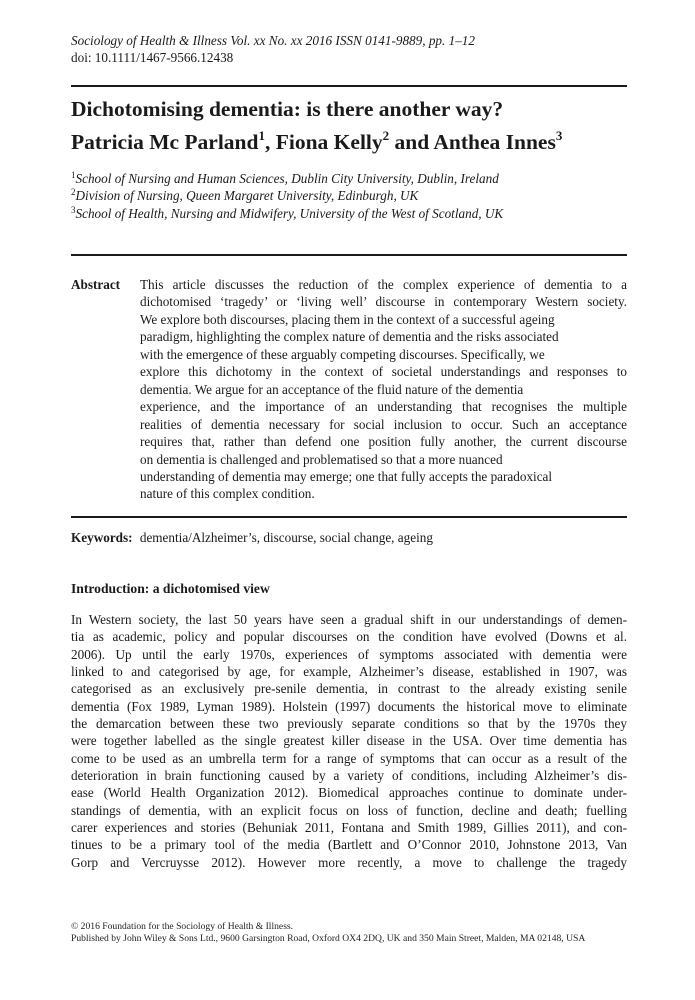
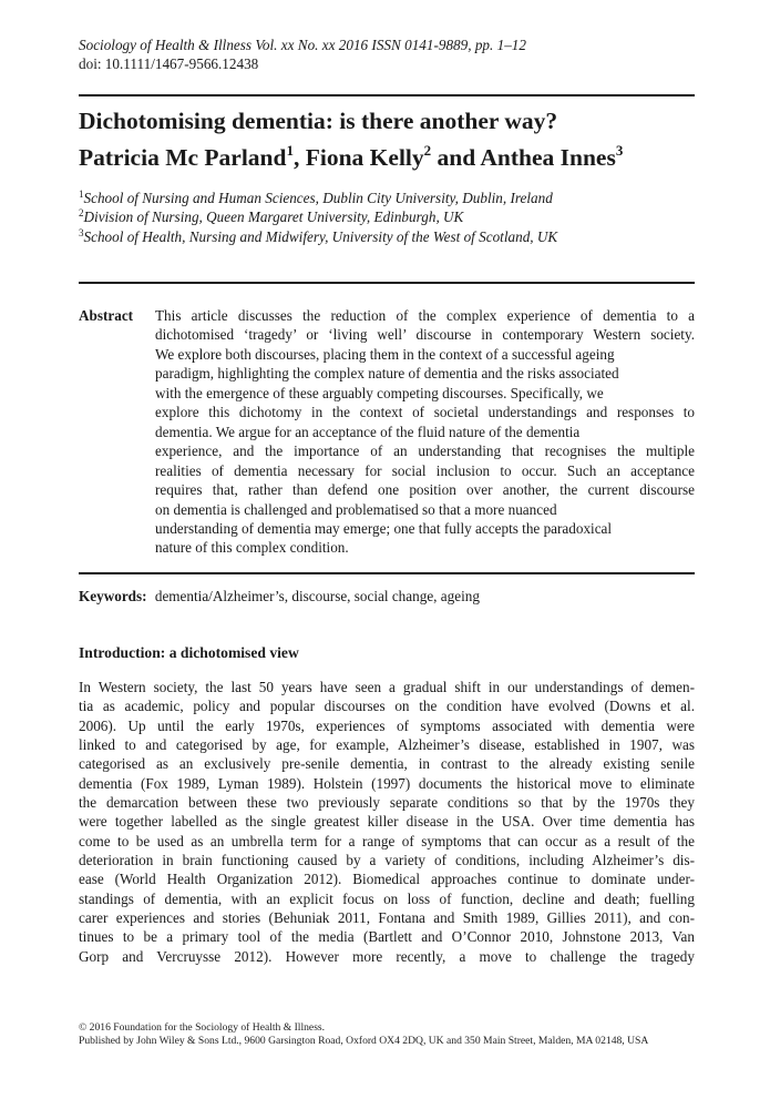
  Sociology of Health & Illness Vol. xx No. xx 2016 ISSN 0141-9889, pp. 1–12
  doi: 10.1111/1467-9566.12438
  Dichotomising dementia: is there another way?
  Patricia Mc Parland1, Fiona Kelly2 and Anthea Innes3
  1School of Nursing and Human Sciences, Dublin City University, Dublin, Ireland
  2Division of Nursing, Queen Margaret University, Edinburgh, UK
  3School of Health, Nursing and Midwifery, University of the West of Scotland, UK
  Abstract
  This article discusses the reduction of the complex experience of dementia to a
  dichotomised ‘tragedy’ or ‘living well’ discourse in contemporary Western society.
  We explore both discourses, placing them in the context of a successful ageing
  paradigm, highlighting the complex nature of dementia and the risks associated
  with the emergence of these arguably competing discourses. Specifically, we
  explore this dichotomy in the context of societal understandings and responses to
  dementia. We argue for an acceptance of the fluid nature of the dementia
  experience, and the importance of an understanding that recognises the multiple
  realities of dementia necessary for social inclusion to occur. Such an acceptance
- requires that, rather than defend one position fully another, the current discourse
+ requires that, rather than defend one position over another, the current discourse
  on dementia is challenged and problematised so that a more nuanced
  understanding of dementia may emerge; one that fully accepts the paradoxical
  nature of this complex condition.
  Keywords: dementia/Alzheimer’s, discourse, social change, ageing
  Introduction: a dichotomised view
  In Western society, the last 50 years have seen a gradual shift in our understandings of demen-
  tia as academic, policy and popular discourses on the condition have evolved (Downs et al.
  2006). Up until the early 1970s, experiences of symptoms associated with dementia were
  linked to and categorised by age, for example, Alzheimer’s disease, established in 1907, was
  categorised as an exclusively pre-senile dementia, in contrast to the already existing senile
  dementia (Fox 1989, Lyman 1989). Holstein (1997) documents the historical move to eliminate
  the demarcation between these two previously separate conditions so that by the 1970s they
  were together labelled as the single greatest killer disease in the USA. Over time dementia has
  come to be used as an umbrella term for a range of symptoms that can occur as a result of the
  deterioration in brain functioning caused by a variety of conditions, including Alzheimer’s dis-
  ease (World Health Organization 2012). Biomedical approaches continue to dominate under-
  standings of dementia, with an explicit focus on loss of function, decline and death; fuelling
  carer experiences and stories (Behuniak 2011, Fontana and Smith 1989, Gillies 2011), and con-
  tinues to be a primary tool of the media (Bartlett and O’Connor 2010, Johnstone 2013, Van
  Gorp and Vercruysse 2012). However more recently, a move to challenge the tragedy
  © 2016 Foundation for the Sociology of Health & Illness.
  Published by John Wiley & Sons Ltd., 9600 Garsington Road, Oxford OX4 2DQ, UK and 350 Main Street, Malden, MA 02148, USA
